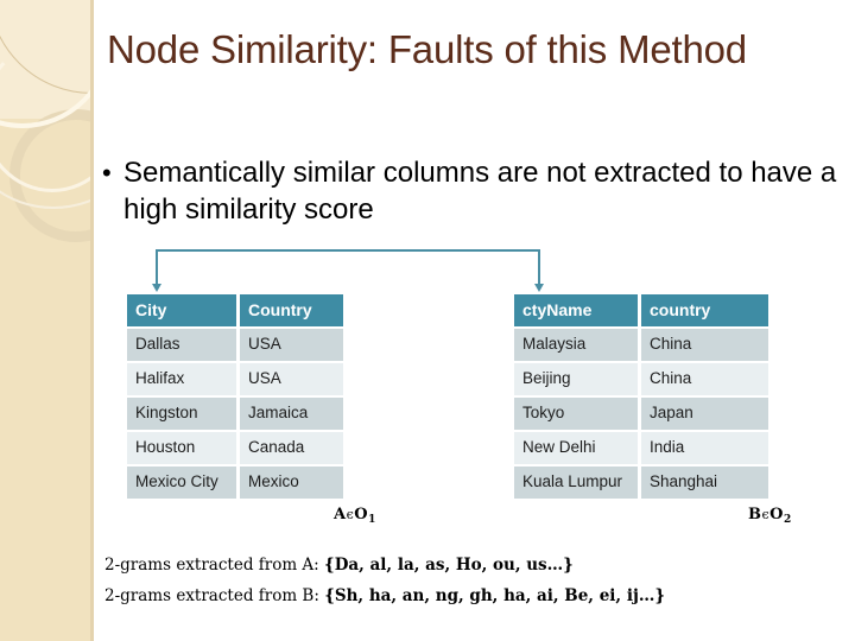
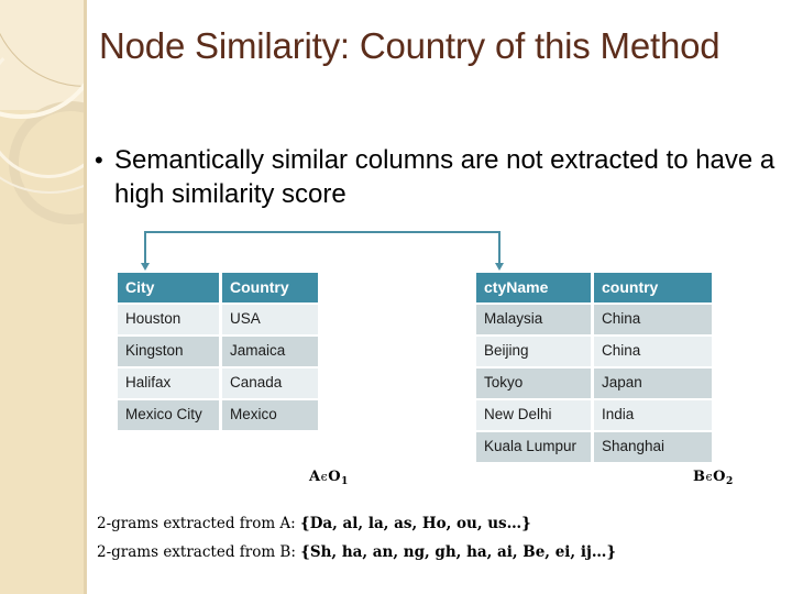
- Node Similarity: Faults of this Method
+ Node Similarity: Country of this Method
  •
  Semantically similar columns are not extracted to have a high similarity score
  City	Country
- Dallas	USA
- Halifax	USA
+ Houston	USA
  Kingston	Jamaica
- Houston	Canada
+ Halifax	Canada
  Mexico City	Mexico
  ctyName	country
  Malaysia	China
  Beijing	China
  Tokyo	Japan
  New Delhi	India
  Kuala Lumpur	Shanghai
  AϵO1
  BϵO2
  2-grams extracted from A: {Da, al, la, as, Ho, ou, us…}
  2-grams extracted from B: {Sh, ha, an, ng, gh, ha, ai, Be, ei, ij…}
